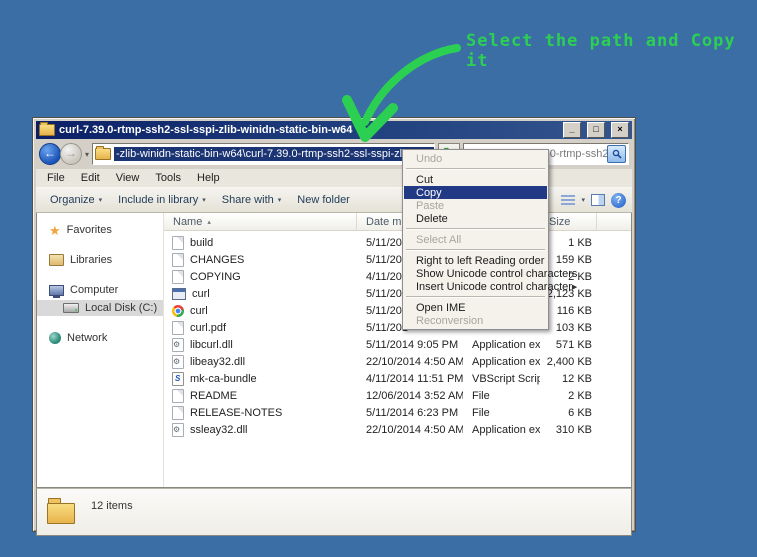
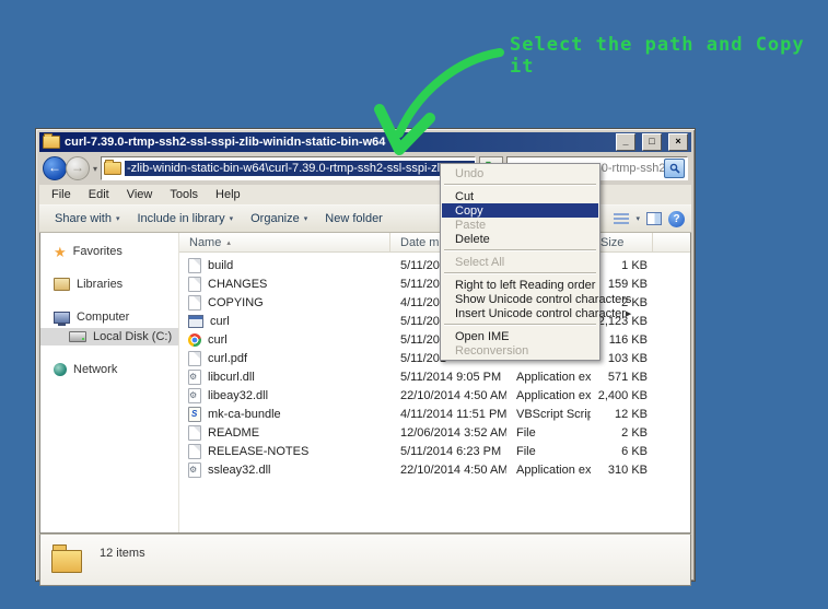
  Select the path and Copy it
  curl-7.39.0-rtmp-ssh2-ssl-sspi-zlib-winidn-static-bin-w64
  _
  □
  ×
  ←
  →
  ▾
  -zlib-winidn-static-bin-w64\curl-7.39.0-rtmp-ssh2-ssl-sspi-zl
  File
  Edit
  View
  Tools
  Help
- Organize
+ Share with
  Include in library
- Share with
+ Organize
  New folder
  ?
  ★
  Favorites
  Libraries
  Computer
  Local Disk (C:)
  Network
  Name
  Size
  build
  5/11/20
  1 KB
  CHANGES
  5/11/20
  159 KB
  COPYING
  4/11/20
  2 KB
  curl
  5/11/20
  2,123 KB
  curl
  5/11/20
  116 KB
  curl.pdf
  5/11/20
  103 KB
  libcurl.dll
  5/11/2014 9:05 PM
  571 KB
  libeay32.dll
  22/10/2014 4:50 AM
  2,400 KB
  mk-ca-bundle
  4/11/2014 11:51 PM
  VBScript Scrip
  12 KB
  README
  12/06/2014 3:52 AM
  File
  2 KB
  RELEASE-NOTES
  5/11/2014 6:23 PM
  File
  6 KB
  ssleay32.dll
  22/10/2014 4:50 AM
  310 KB
  12 items
  Undo
  Cut
  Copy
  Paste
  Delete
  Select All
  Right to left Reading order
  Show Unicode control characters
  Insert Unicode control character
  Open IME
  Reconversion
